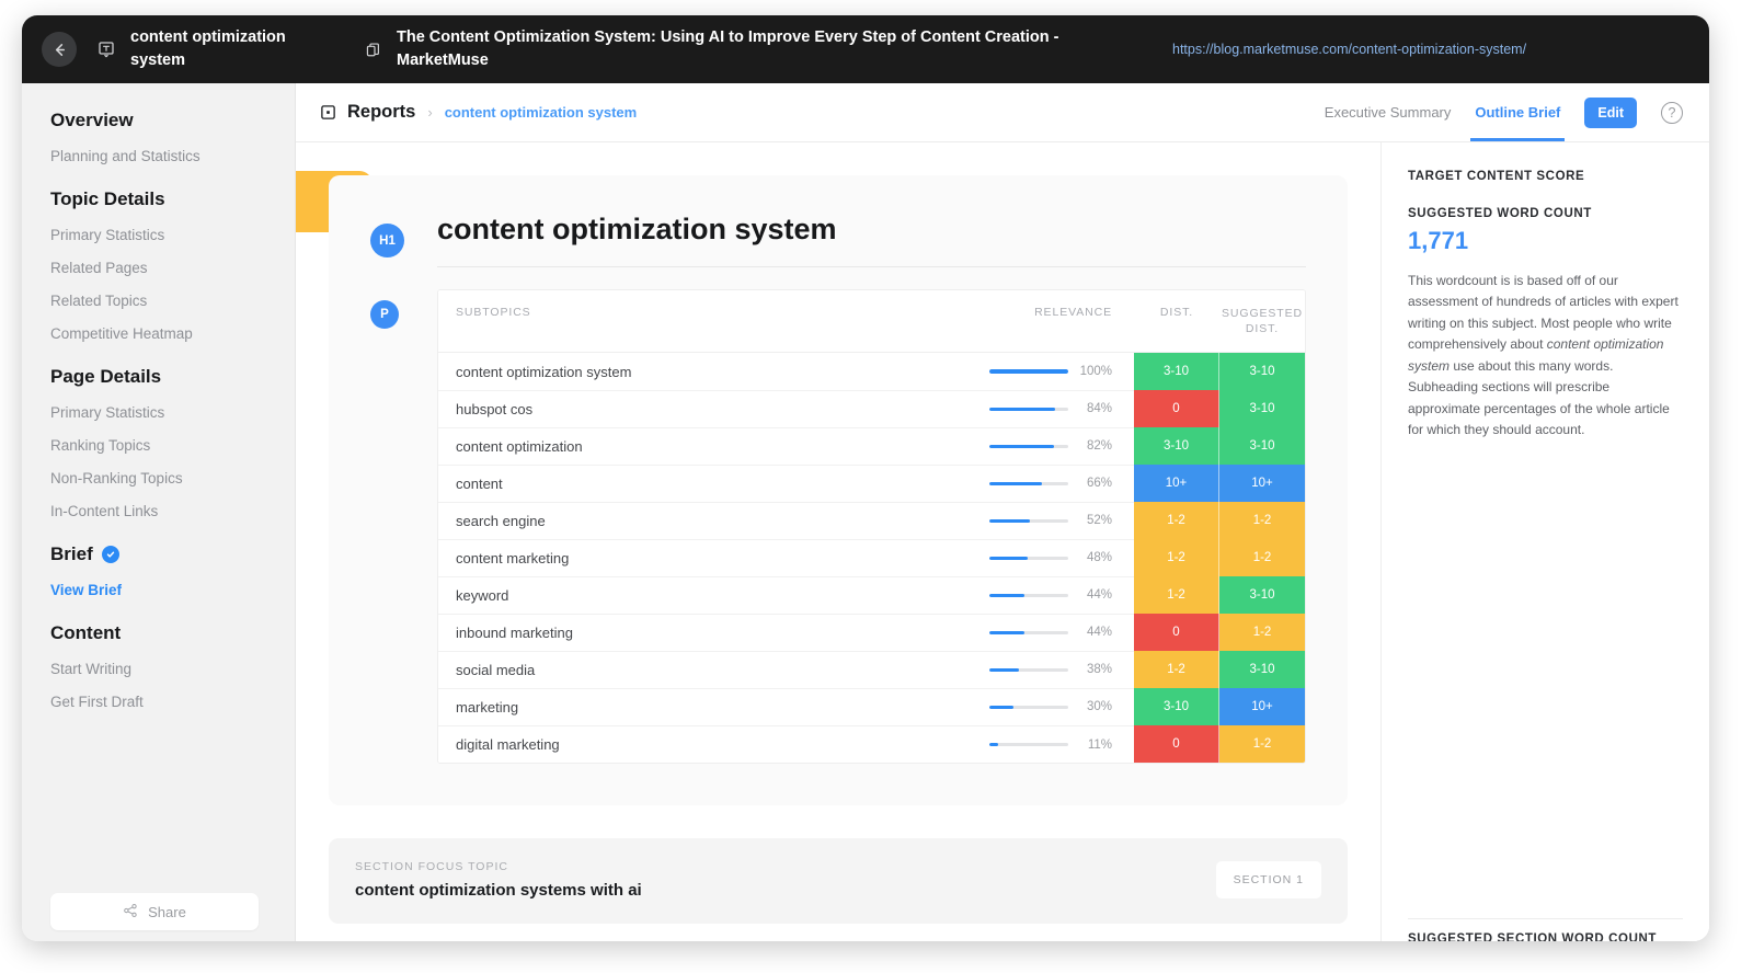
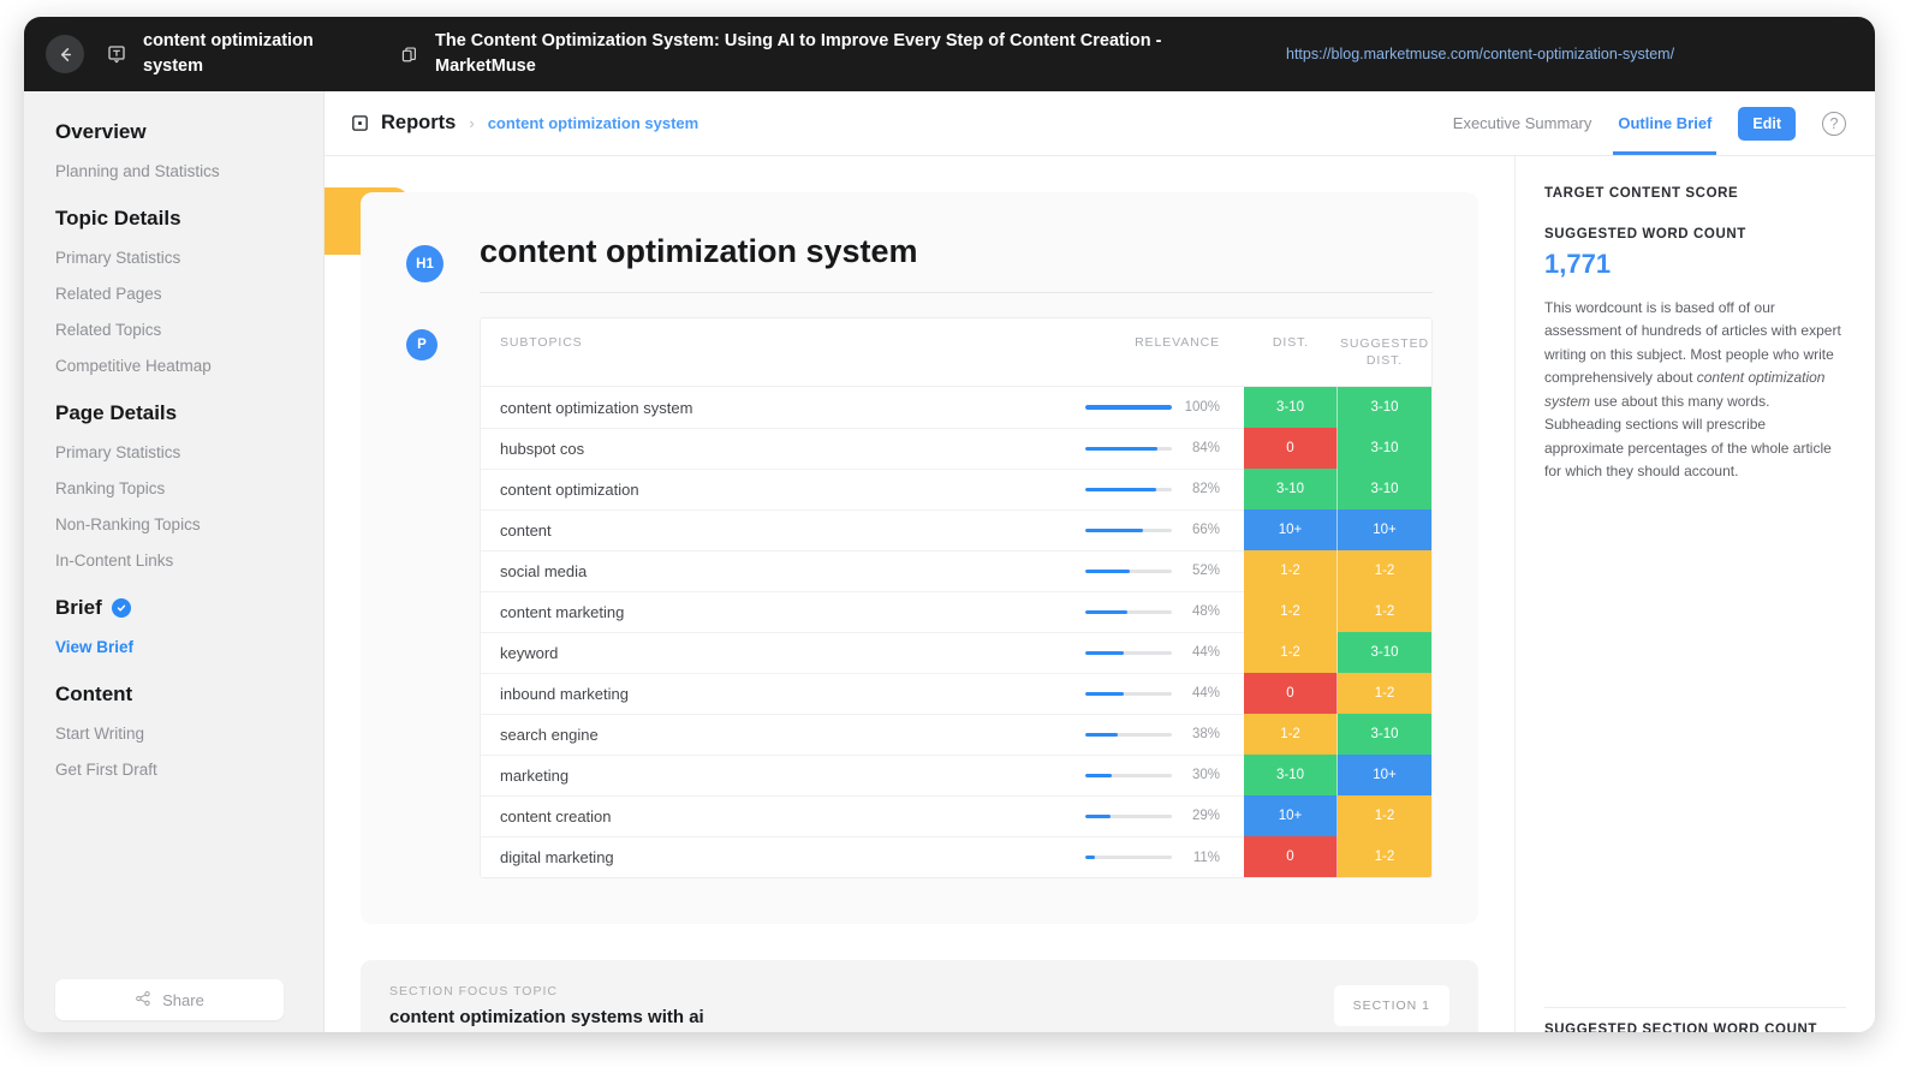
  content optimization system
  The Content Optimization System: Using AI to Improve Every Step of Content Creation - MarketMuse
  https://blog.marketmuse.com/content-optimization-system/
  Overview
  Planning and Statistics
  Topic Details
  Primary Statistics
  Related Pages
  Related Topics
  Competitive Heatmap
  Page Details
  Primary Statistics
  Ranking Topics
  Non-Ranking Topics
  In-Content Links
  Brief
  View Brief
  Content
  Start Writing
  Get First Draft
  Share
  Reports
  ›
  content optimization system
  Executive Summary
  Outline Brief
  Edit
  ?
  H1
  content optimization system
  P
  SUBTOPICS	RELEVANCE	DIST.	SUGGESTED DIST.
  content optimization system	100%	3-10	3-10
  hubspot cos	84%	0	3-10
  content optimization	82%	3-10	3-10
  content	66%	10+	10+
- search engine	52%	1-2	1-2
+ social media	52%	1-2	1-2
  content marketing	48%	1-2	1-2
  keyword	44%	1-2	3-10
  inbound marketing	44%	0	1-2
- social media	38%	1-2	3-10
+ search engine	38%	1-2	3-10
  marketing	30%	3-10	10+
+ content creation	29%	10+	1-2
  digital marketing	11%	0	1-2
  SECTION FOCUS TOPIC
  content optimization systems with ai
  SECTION 1
  TARGET CONTENT SCORE
  SUGGESTED WORD COUNT
  1,771
  This wordcount is is based off of our assessment of hundreds of articles with expert writing on this subject. Most people who write comprehensively about content optimization system use about this many words. Subheading sections will prescribe approximate percentages of the whole article for which they should account.
  SUGGESTED SECTION WORD COUNT
